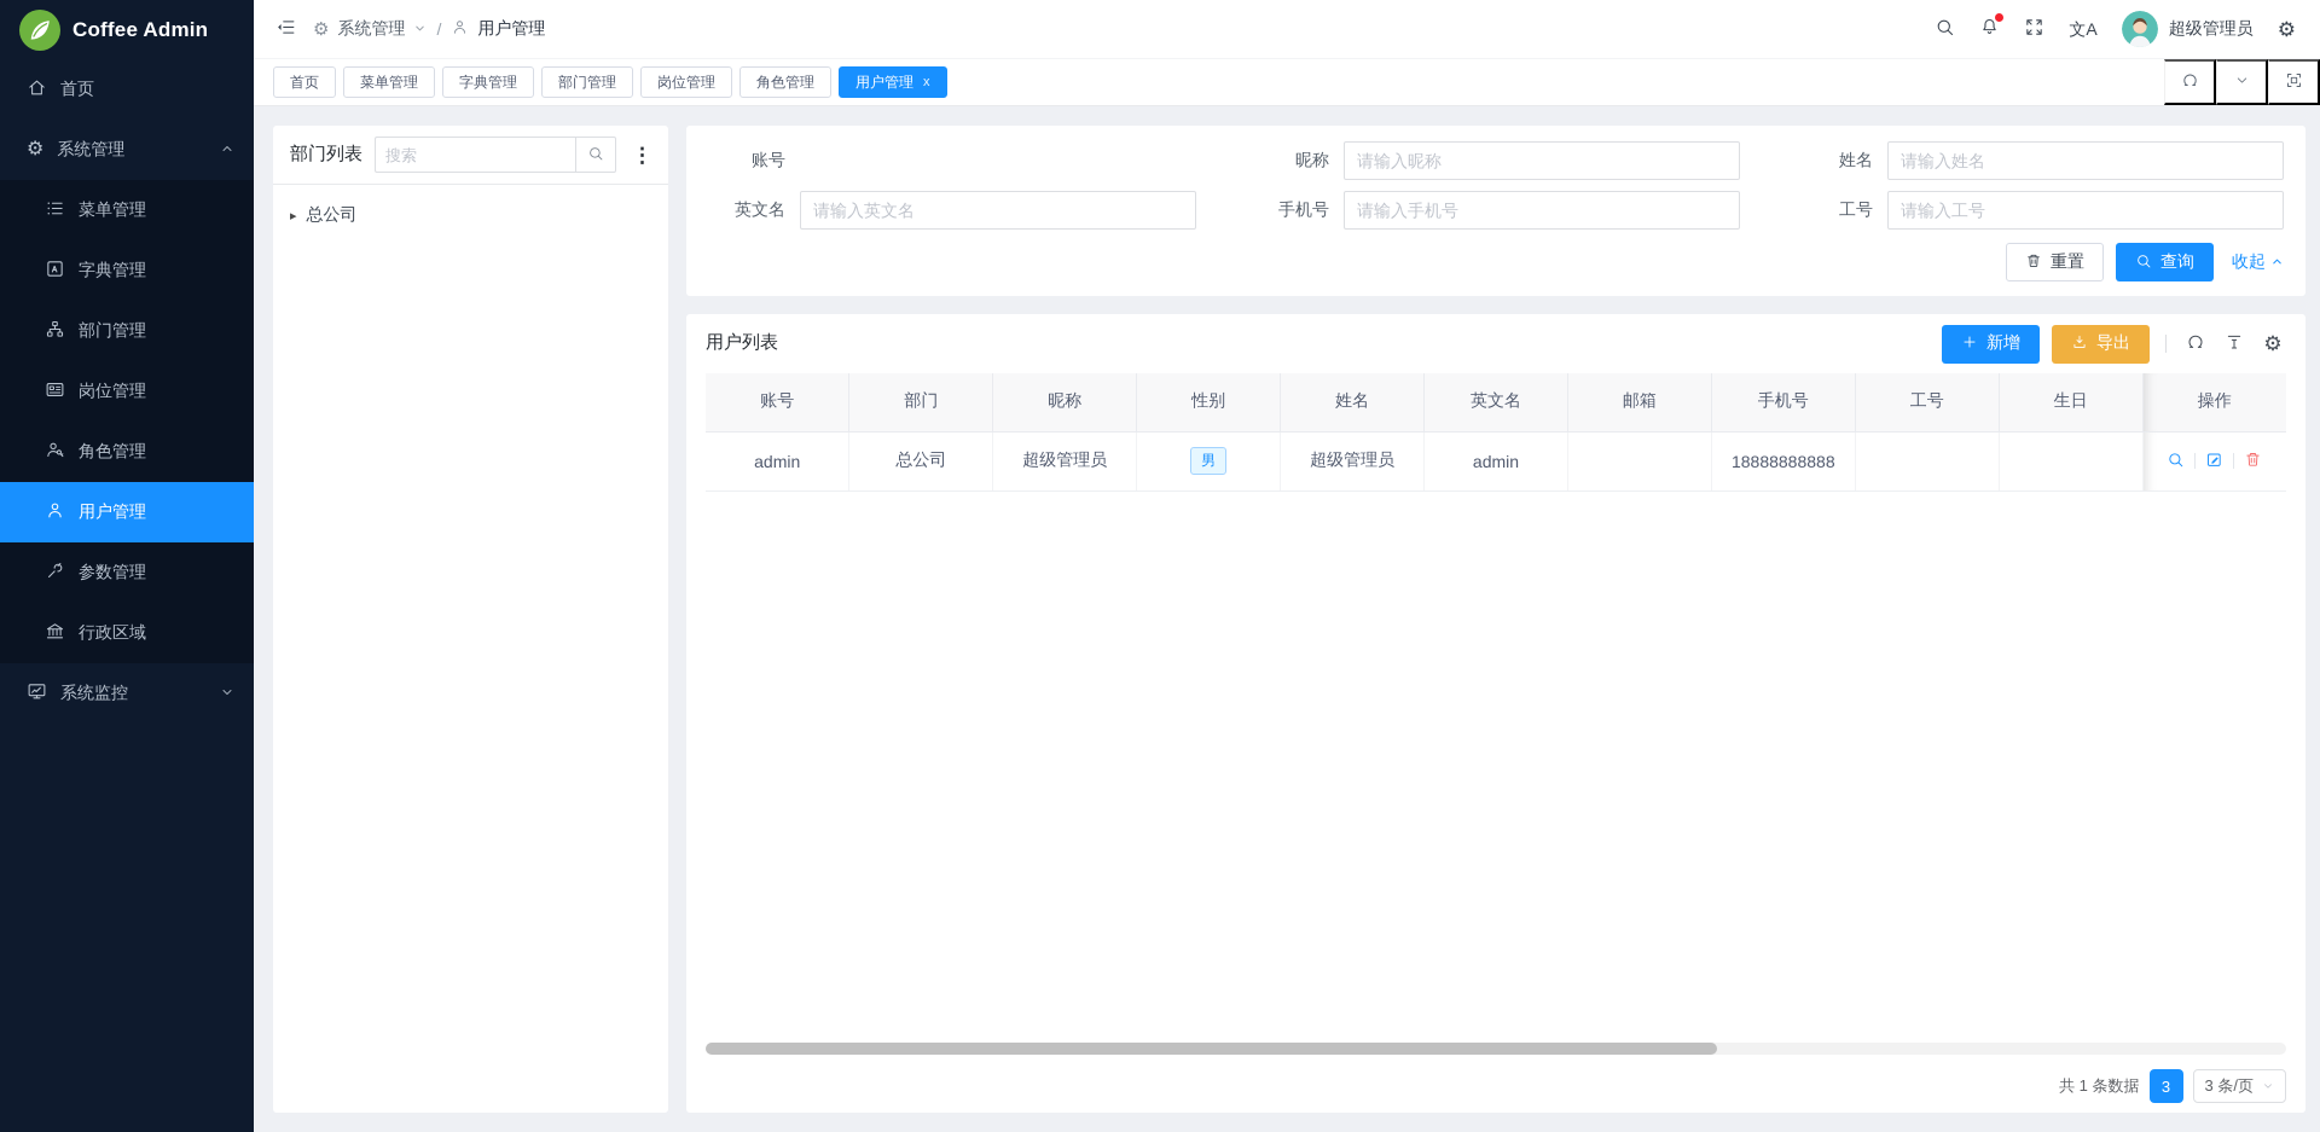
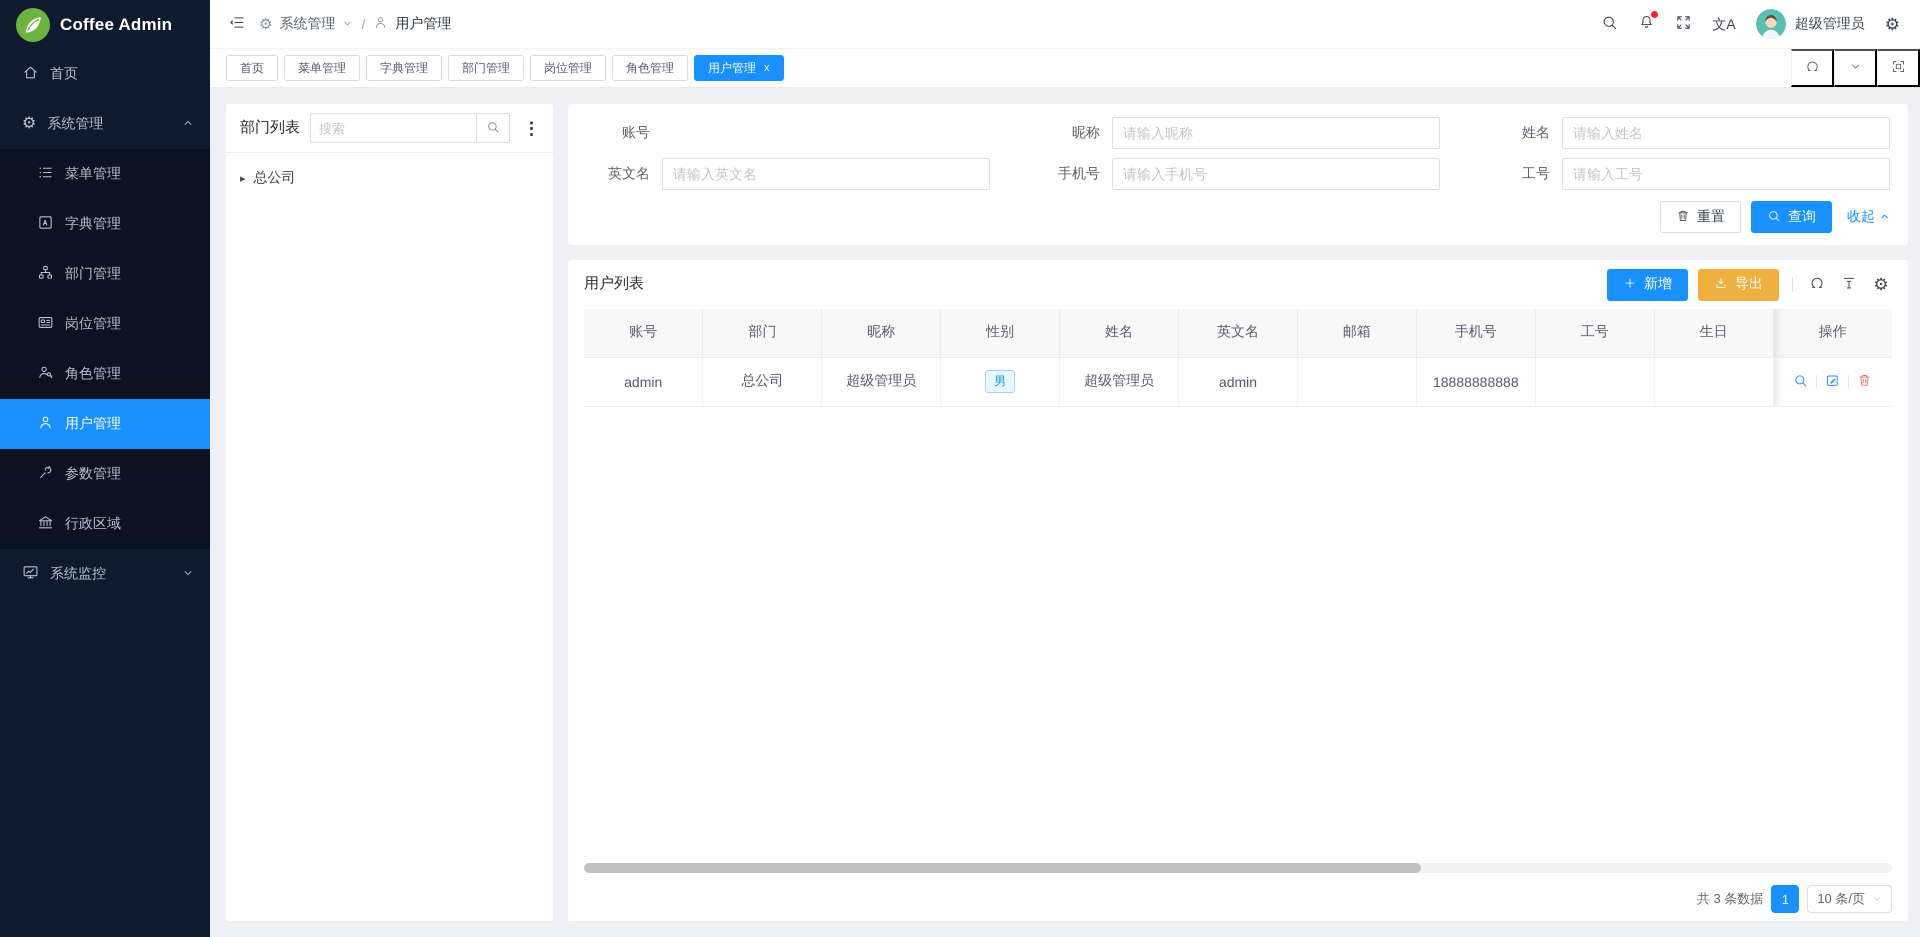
  Coffee Admin
  首页
  ⚙
  系统管理
  菜单管理
  字典管理
  部门管理
  岗位管理
  角色管理
  用户管理
  参数管理
  行政区域
  系统监控
  ⚙
  系统管理
  /
  用户管理
  文A
  超级管理员
  ⚙
  首页
  菜单管理
  字典管理
  部门管理
  岗位管理
  角色管理
  用户管理
  x
  部门列表
  搜索
  ⋮
  ▸
  总公司
  账号
  昵称
  请输入昵称
  姓名
  请输入姓名
  英文名
  请输入英文名
  手机号
  请输入手机号
  工号
  请输入工号
  重置
  查询
  收起
  用户列表
  新增
  导出
  ⚙
  账号	部门	昵称	性别	姓名	英文名	邮箱	手机号	工号	生日	操作
  admin	总公司	超级管理员	男	超级管理员	admin		18888888888
- 共 1 条数据
+ 共 3 条数据
- 3
+ 1
- 3 条/页
+ 10 条/页
